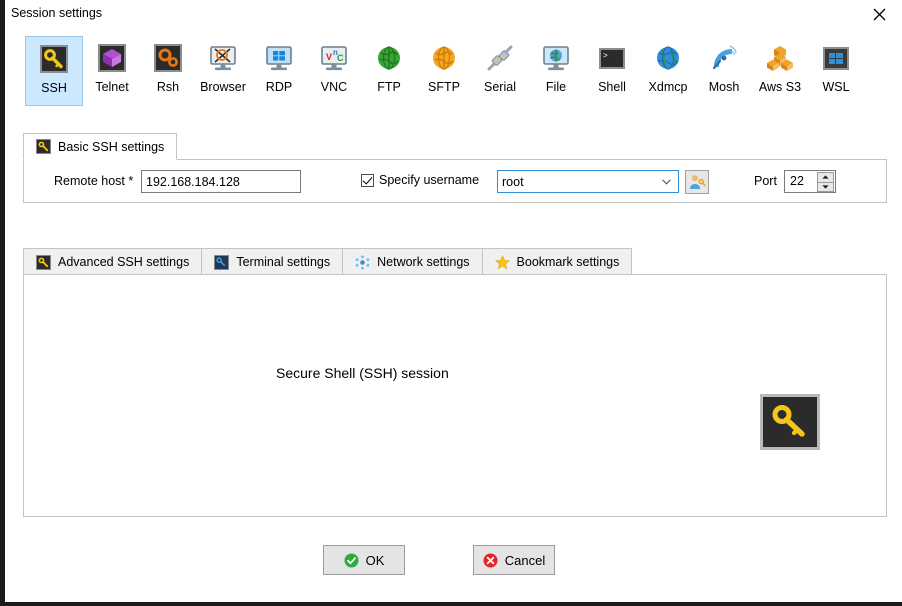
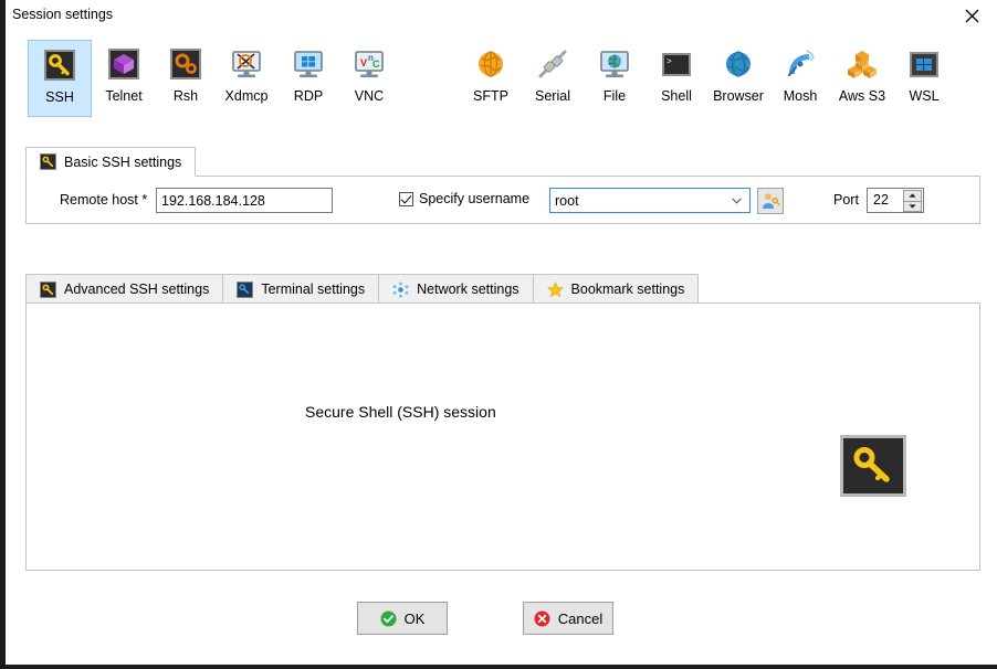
  Session settings
  SSH
  Telnet
  Rsh
- Browser
+ Xdmcp
  RDP
  V
  n
  C
  VNC
- FTP
  SFTP
  Serial
  File
  >
  Shell
- Xdmcp
+ Browser
  Mosh
  Aws S3
  WSL
  Basic SSH settings
  Remote host *
  192.168.184.128
  Specify username
  root
  Port
  22
  Advanced SSH settings
  Terminal settings
  Network settings
  Bookmark settings
  Secure Shell (SSH) session
  OK
  Cancel
